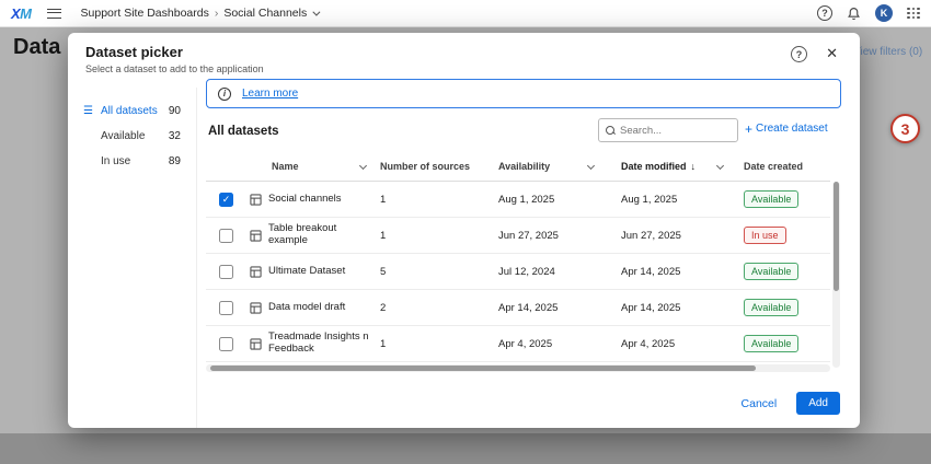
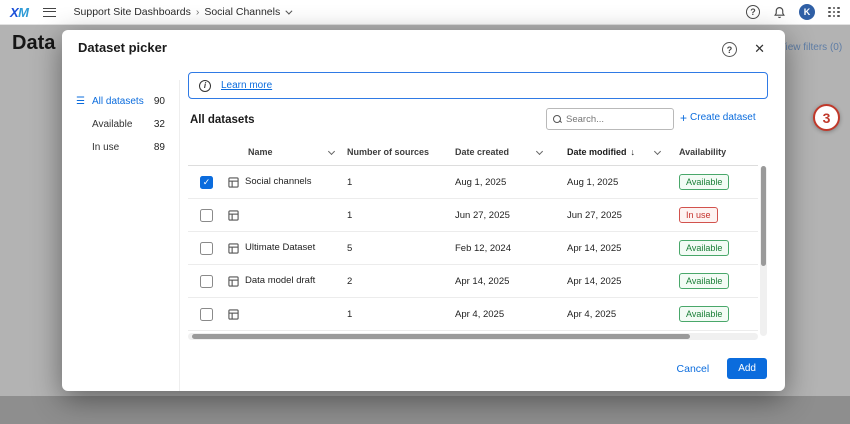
  XM
  Support Site Dashboards
  ›
  Social Channels
  ?
  K
  Data
  iew filters (0)
  Dataset picker
- Select a dataset to add to the application
  ?
  ✕
  ☰
  All datasets
  90
  Available
  32
  In use
  89
  i
  Learn more
  All datasets
  Search...
  +
  Create dataset
  Name
  Number of sources
- Availability
+ Date created
  Date modified
  ↓
- Date created
+ Availability
  ✓
  Social channels
  1
  Aug 1, 2025
  Aug 1, 2025
  Available
- Table breakout example
  1
  Jun 27, 2025
  Jun 27, 2025
  In use
  Ultimate Dataset
  5
- Jul 12, 2024
+ Feb 12, 2024
  Apr 14, 2025
  Available
  Data model draft
  2
  Apr 14, 2025
  Apr 14, 2025
  Available
- Treadmade Insights n Feedback
  1
  Apr 4, 2025
  Apr 4, 2025
  Available
  Cancel
  Add
  3
